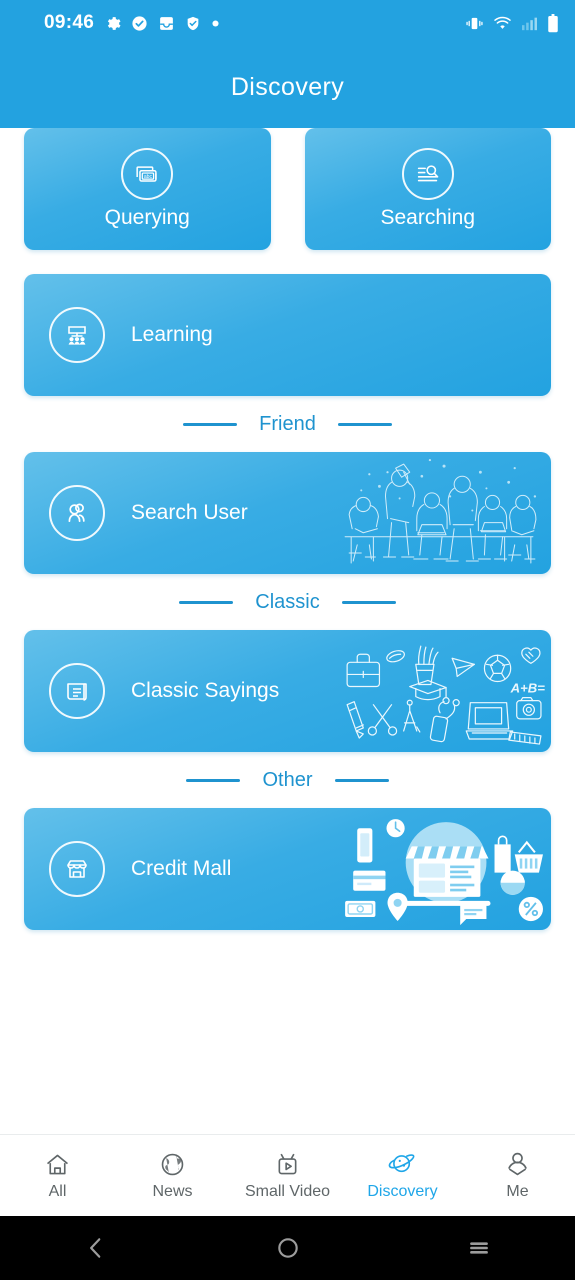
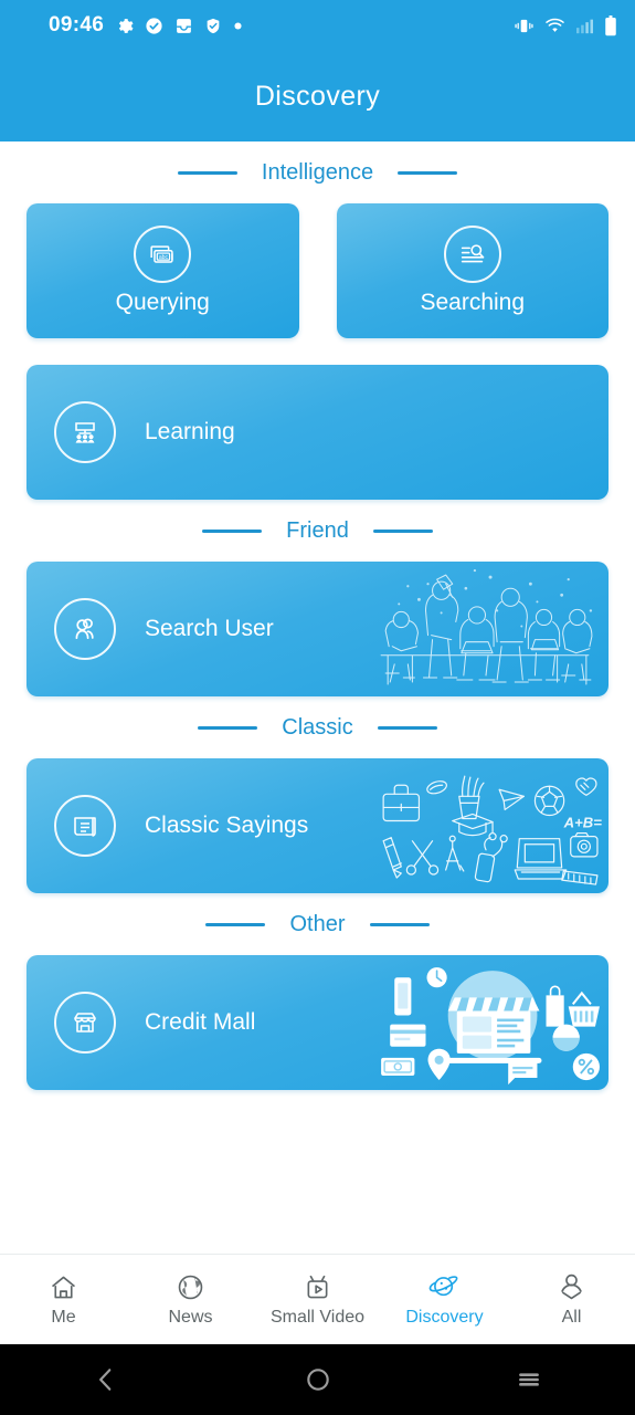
  09:46
  Discovery
+ Intelligence
  Querying
  Searching
  Learning
  Friend
  Search User
  Classic
  Classic Sayings
  A+B=
  Other
  Credit Mall
- All
+ Me
  News
  Small Video
  Discovery
- Me
+ All
